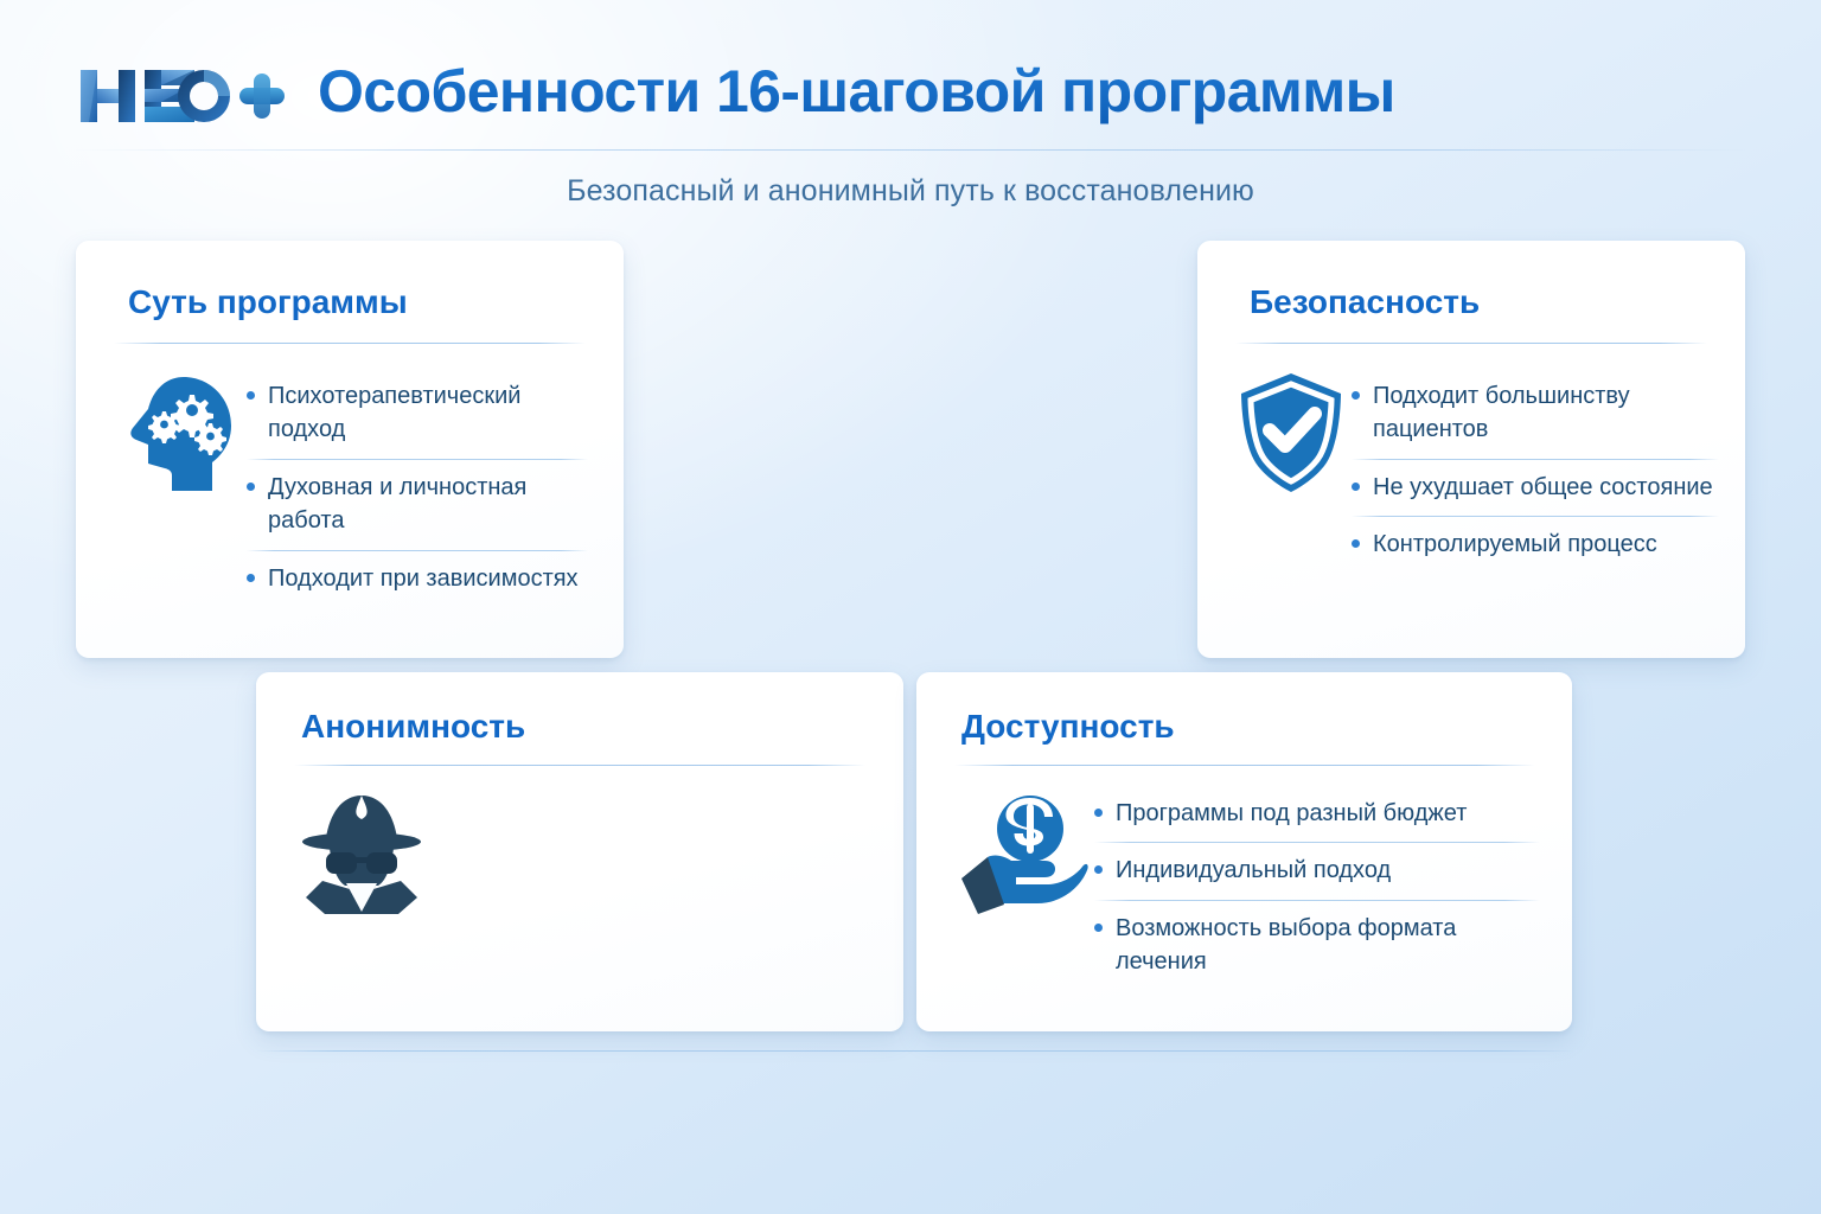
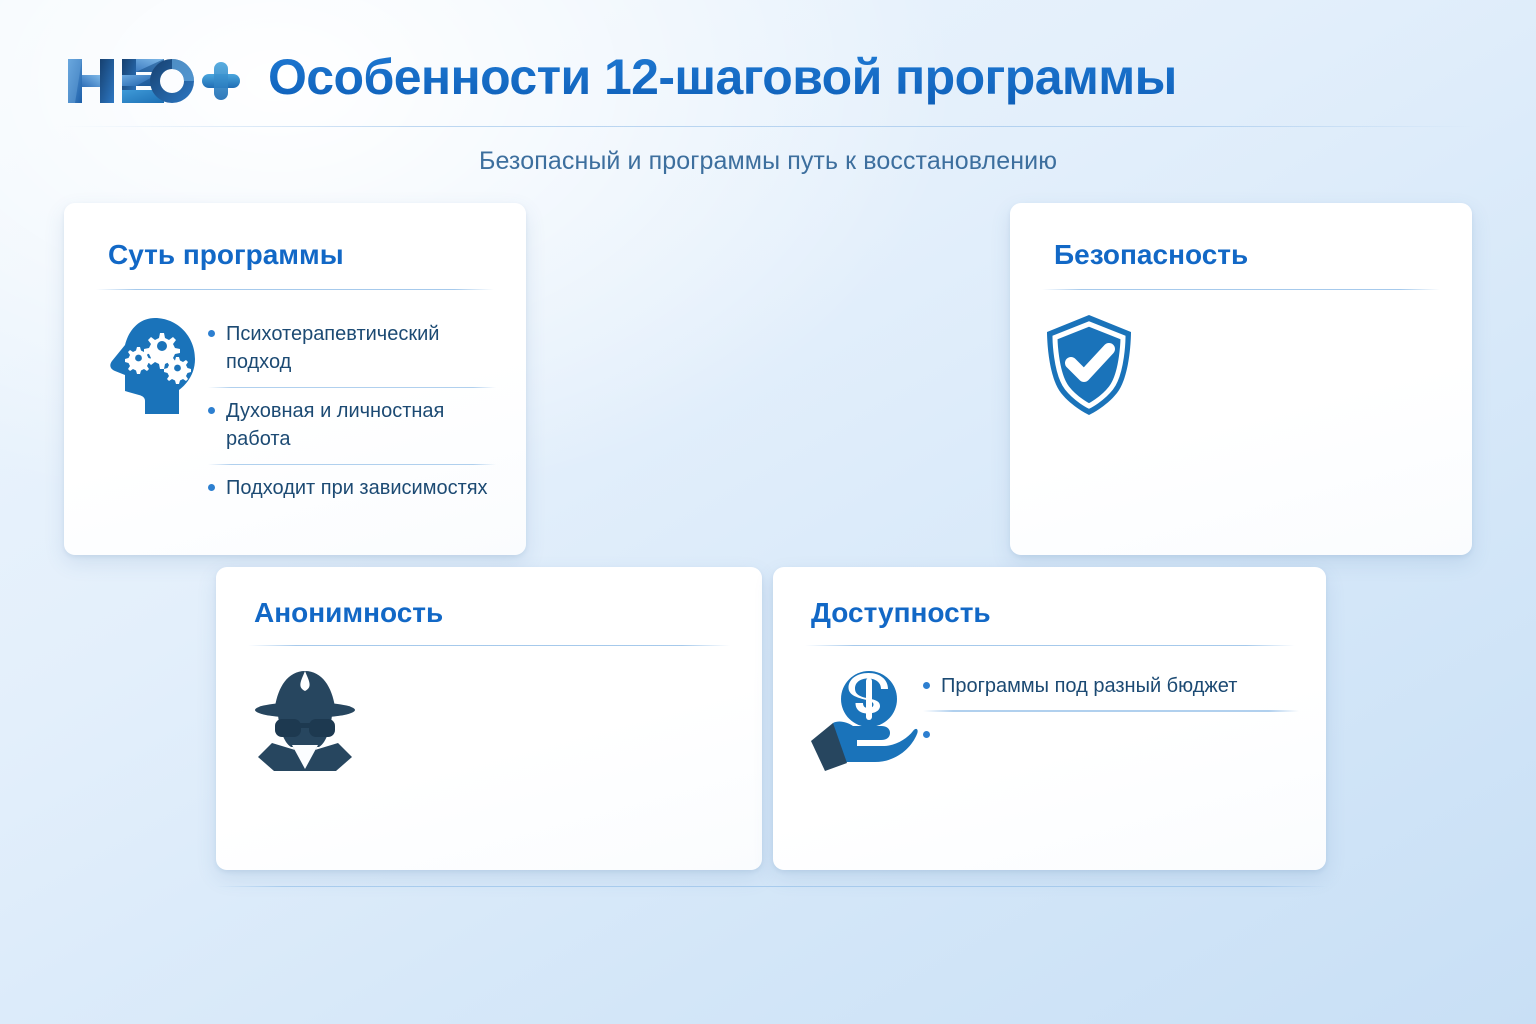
- Особенности 16-шаговой программы
+ Особенности 12-шаговой программы
- Безопасный и анонимный путь к восстановлению
+ Безопасный и программы путь к восстановлению
  Суть программы
  Психотерапевтический подход
  Духовная и личностная работа
  Подходит при зависимостях
  Безопасность
- Подходит большинству пациентов
- Не ухудшает общее состояние
- Контролируемый процесс
  Анонимность
  Доступность
  Программы под разный бюджет
- Индивидуальный подход
- Возможность выбора формата лечения
